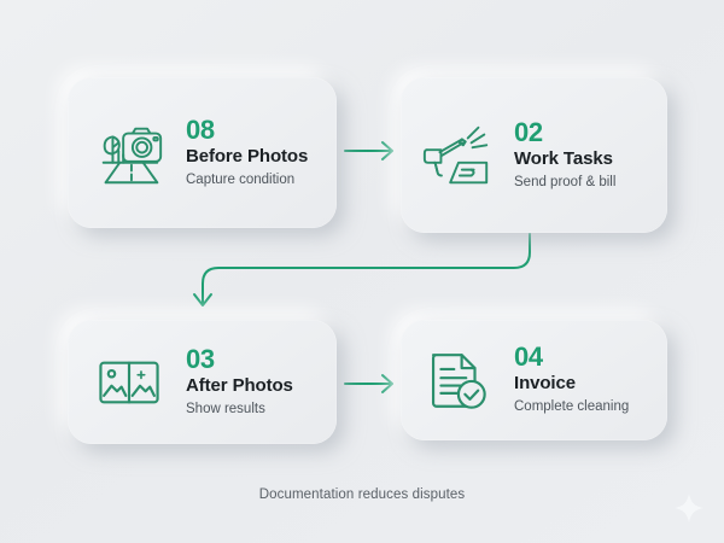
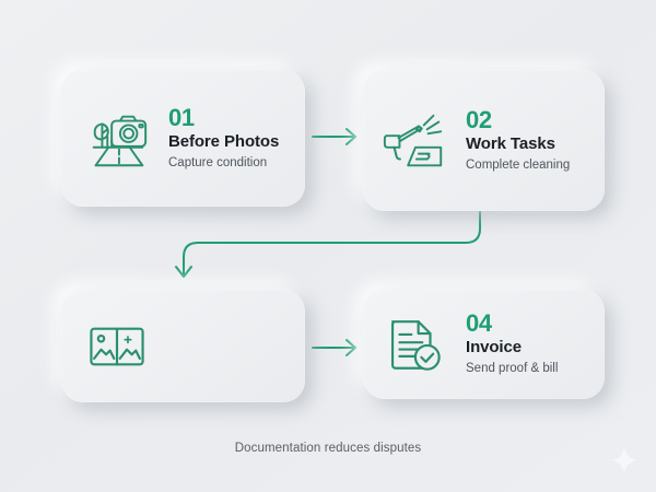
- 08
+ 01
  Before Photos
  Capture condition
  02
  Work Tasks
- Send proof & bill
+ Complete cleaning
- 03
- After Photos
- Show results
  04
  Invoice
- Complete cleaning
+ Send proof & bill
  Documentation reduces disputes
